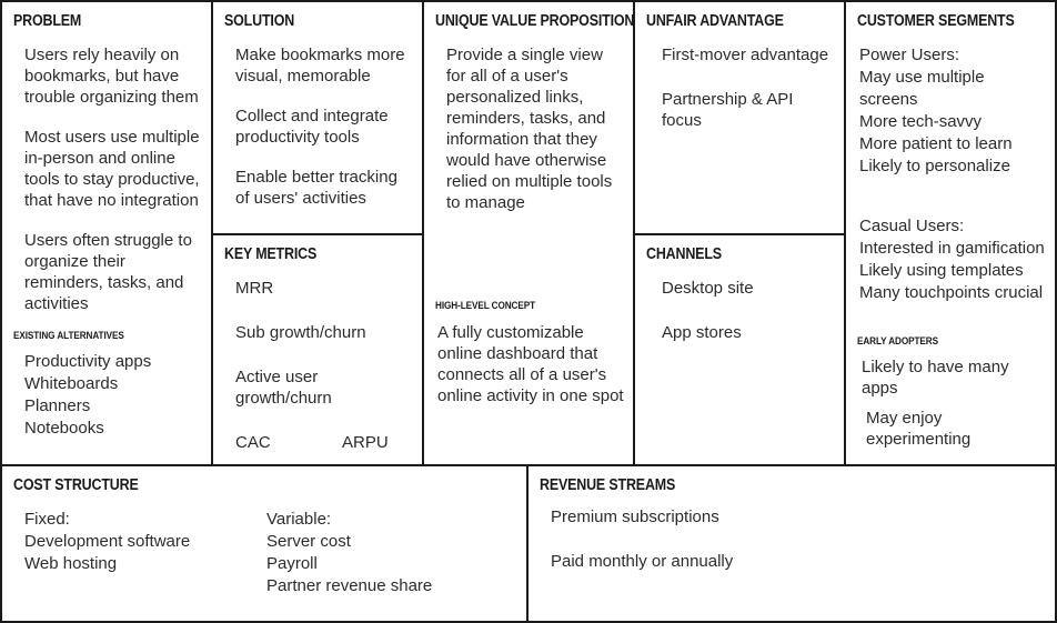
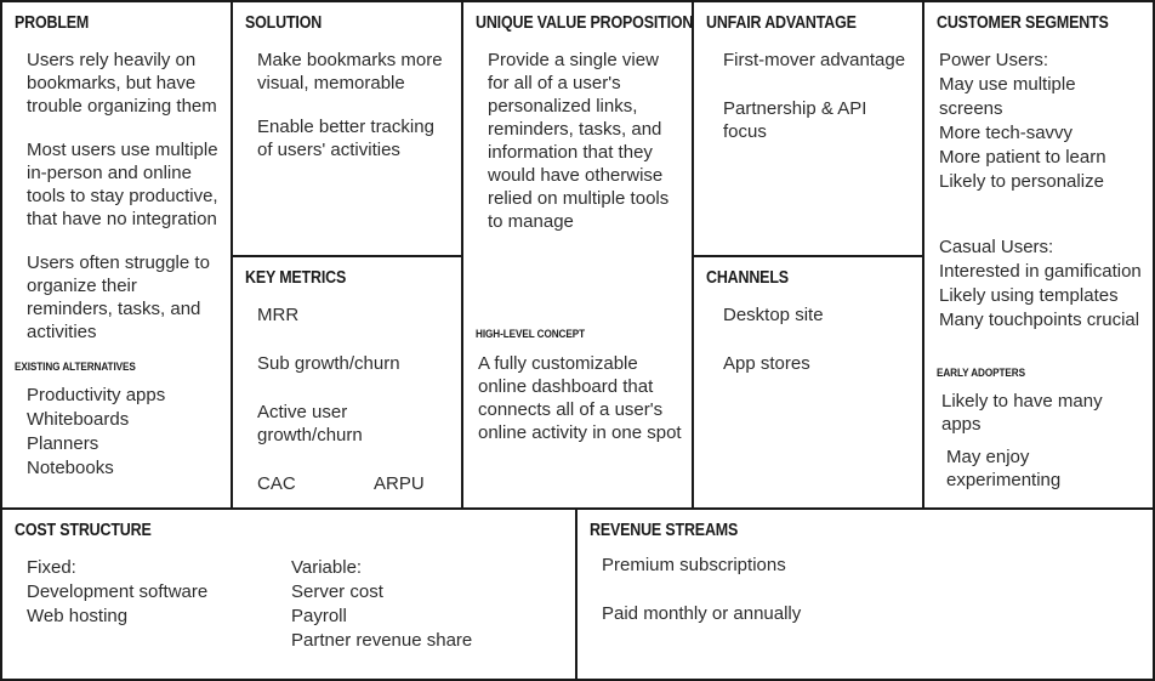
  PROBLEM
  Users rely heavily on bookmarks, but have trouble organizing them
  Most users use multiple in-person and online tools to stay productive, that have no integration
  Users often struggle to organize their reminders, tasks, and activities
  EXISTING ALTERNATIVES
  Productivity apps
  Whiteboards
  Planners
  Notebooks
  SOLUTION
  Make bookmarks more visual, memorable
- Collect and integrate productivity tools
  Enable better tracking of users' activities
  KEY METRICS
  MRR
  Sub growth/churn
  Active user growth/churn
  CAC
  ARPU
  UNIQUE VALUE PROPOSITION
  Provide a single view for all of a user's personalized links, reminders, tasks, and information that they would have otherwise relied on multiple tools to manage
  HIGH-LEVEL CONCEPT
  A fully customizable online dashboard that connects all of a user's online activity in one spot
  UNFAIR ADVANTAGE
  First-mover advantage
  Partnership & API focus
  CHANNELS
  Desktop site
  App stores
  CUSTOMER SEGMENTS
  Power Users:
  May use multiple screens
  More tech-savvy
  More patient to learn
  Likely to personalize
  Casual Users:
  Interested in gamification
  Likely using templates
  Many touchpoints crucial
  EARLY ADOPTERS
  Likely to have many apps
  May enjoy experimenting
  COST STRUCTURE
  Fixed:
  Development software
  Web hosting
  Variable:
  Server cost
  Payroll
  Partner revenue share
  REVENUE STREAMS
  Premium subscriptions
  Paid monthly or annually
